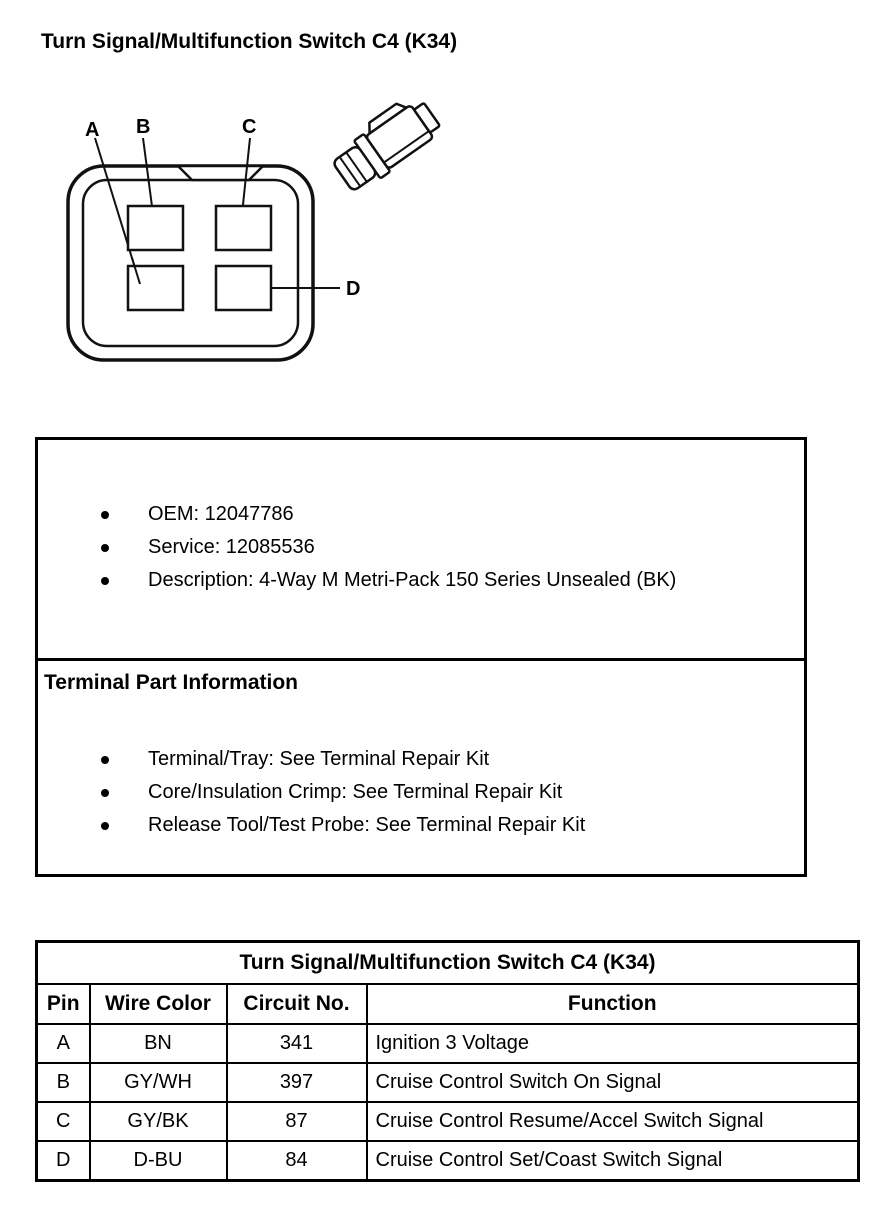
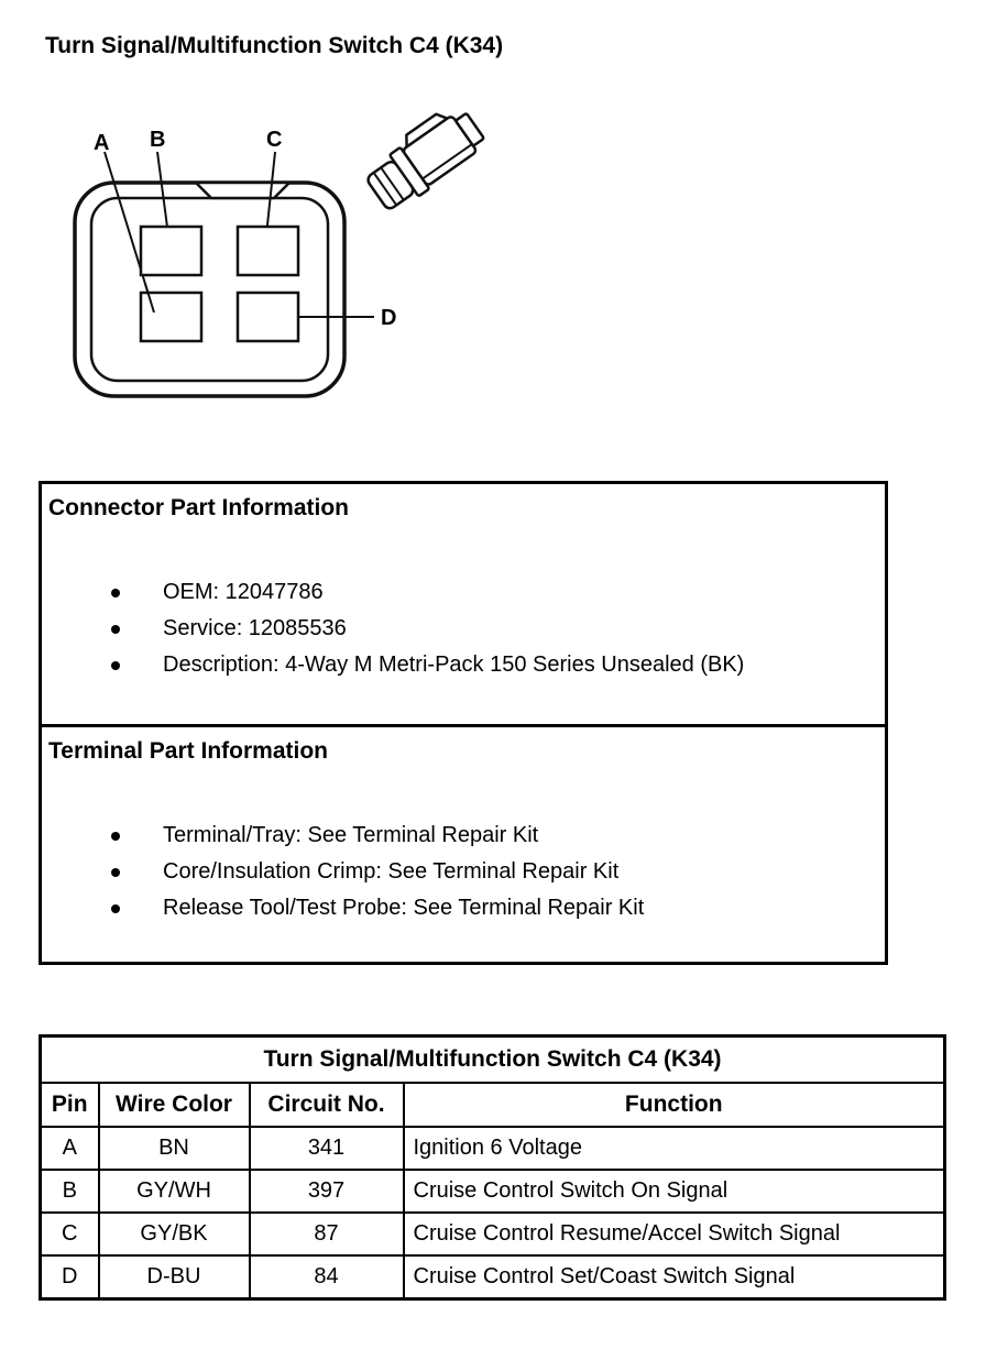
  Turn Signal/Multifunction Switch C4 (K34)
  A
  B
  C
  D
+ Connector Part Information
  OEM: 12047786
  Service: 12085536
  Description: 4-Way M Metri-Pack 150 Series Unsealed (BK)
  Terminal Part Information
  Terminal/Tray: See Terminal Repair Kit
  Core/Insulation Crimp: See Terminal Repair Kit
  Release Tool/Test Probe: See Terminal Repair Kit
  Turn Signal/Multifunction Switch C4 (K34)
  Pin	Wire Color	Circuit No.	Function
- A	BN	341	Ignition 3 Voltage
+ A	BN	341	Ignition 6 Voltage
  B	GY/WH	397	Cruise Control Switch On Signal
  C	GY/BK	87	Cruise Control Resume/Accel Switch Signal
  D	D-BU	84	Cruise Control Set/Coast Switch Signal
